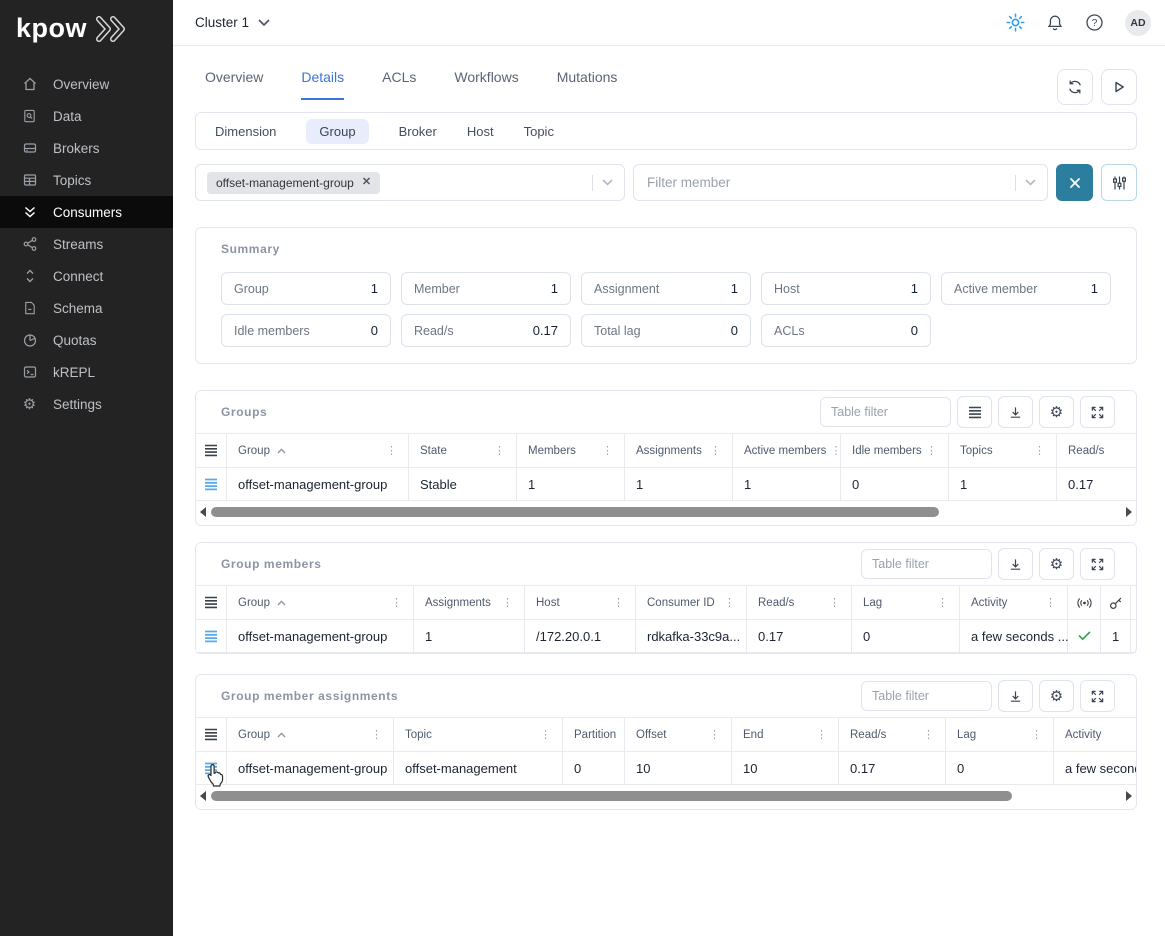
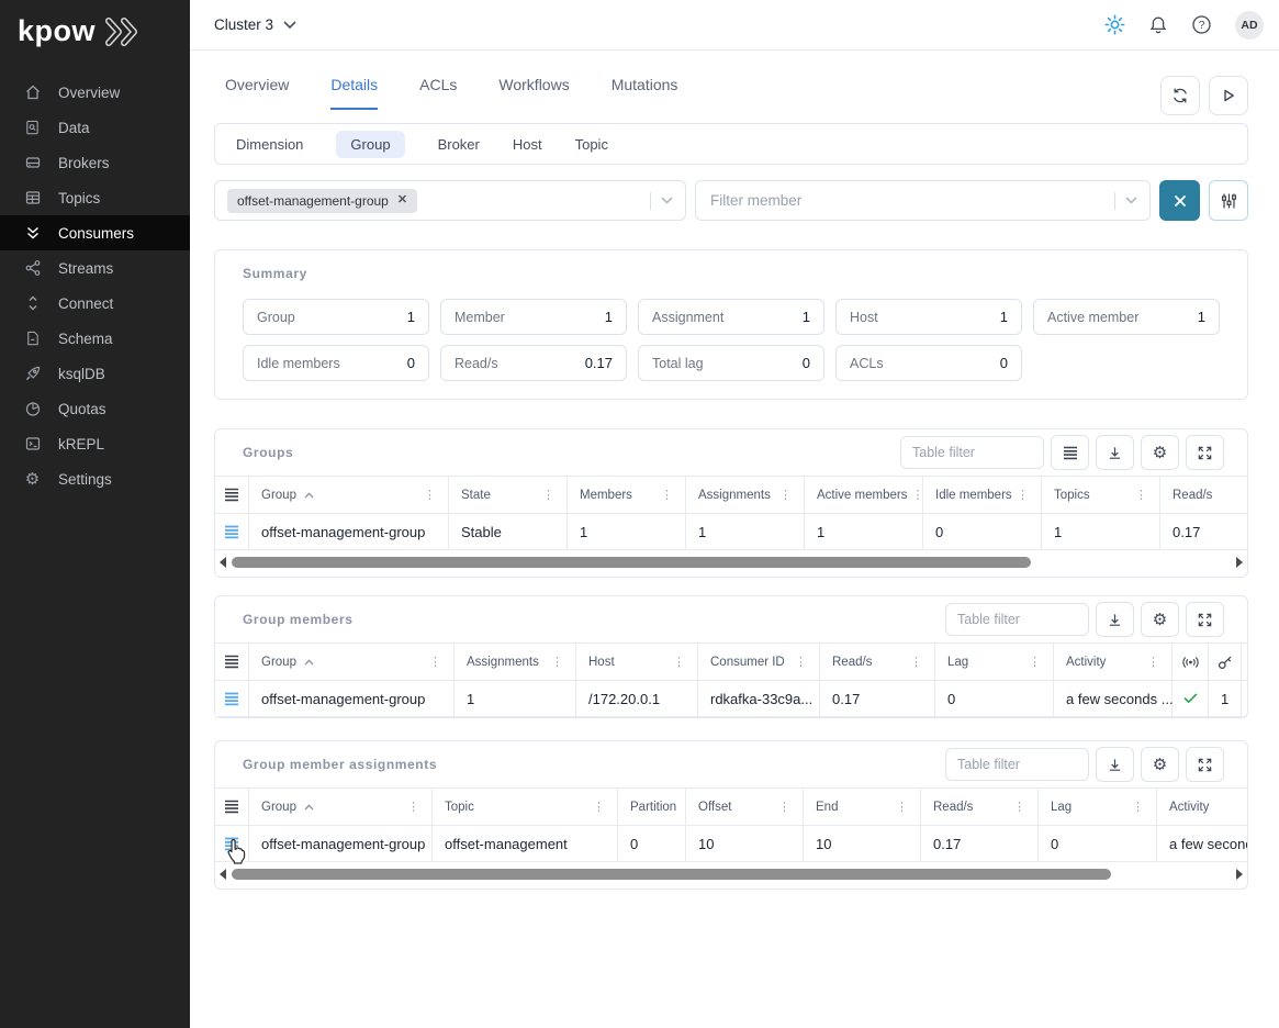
  kpow
  Overview
  Data
  Brokers
  Topics
  Consumers
  Streams
  Connect
  Schema
+ ksqlDB
  Quotas
  kREPL
  ⚙
  Settings
- Cluster 1
+ Cluster 3
  ?
  AD
  Overview
  Details
  ACLs
  Workflows
  Mutations
  Dimension
  Group
  Broker
  Host
  Topic
  offset-management-group
  ✕
  Filter member
  Summary
  Group
  1
  Member
  1
  Assignment
  1
  Host
  1
  Active member
  1
  Idle members
  0
  Read/s
  0.17
  Total lag
  0
  ACLs
  0
  Groups
  Table filter
  ⚙
  Group
  ⋮
  State
  ⋮
  Members
  ⋮
  Assignments
  ⋮
  Active members
  ⋮
  Idle members
  ⋮
  Topics
  ⋮
  Read/s
  offset-management-group
  Stable
  1
  1
  1
  0
  1
  0.17
  Group members
  Table filter
  ⚙
  Group
  ⋮
  Assignments
  ⋮
  Host
  ⋮
  Consumer ID
  ⋮
  Read/s
  ⋮
  Lag
  ⋮
  Activity
  ⋮
  offset-management-group
  1
  /172.20.0.1
  rdkafka-33c9a...
  0.17
  0
  a few seconds ...
  1
  Group member assignments
  Table filter
  ⚙
  Group
  ⋮
  Topic
  ⋮
  Partition
  Offset
  ⋮
  End
  ⋮
  Read/s
  ⋮
  Lag
  ⋮
  Activity
  offset-management-group
  offset-management
  0
  10
  10
  0.17
  0
